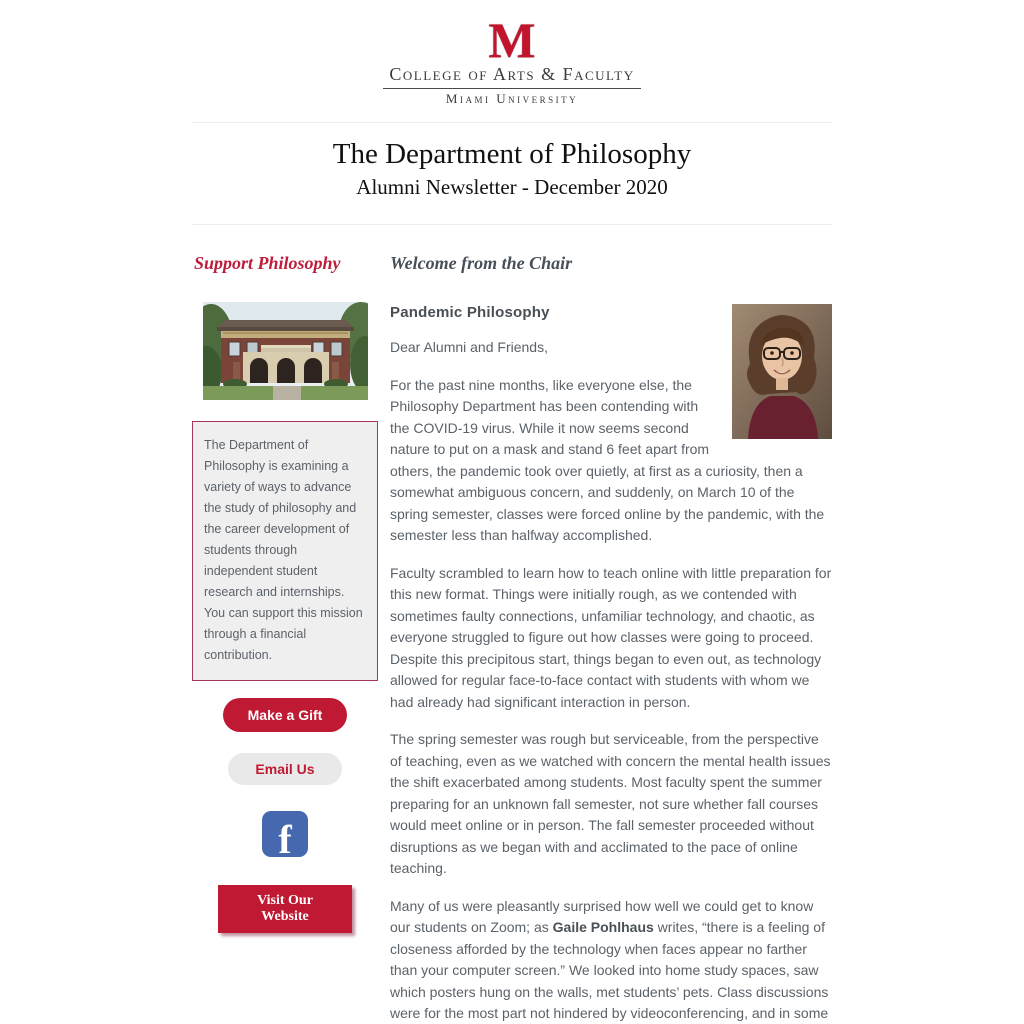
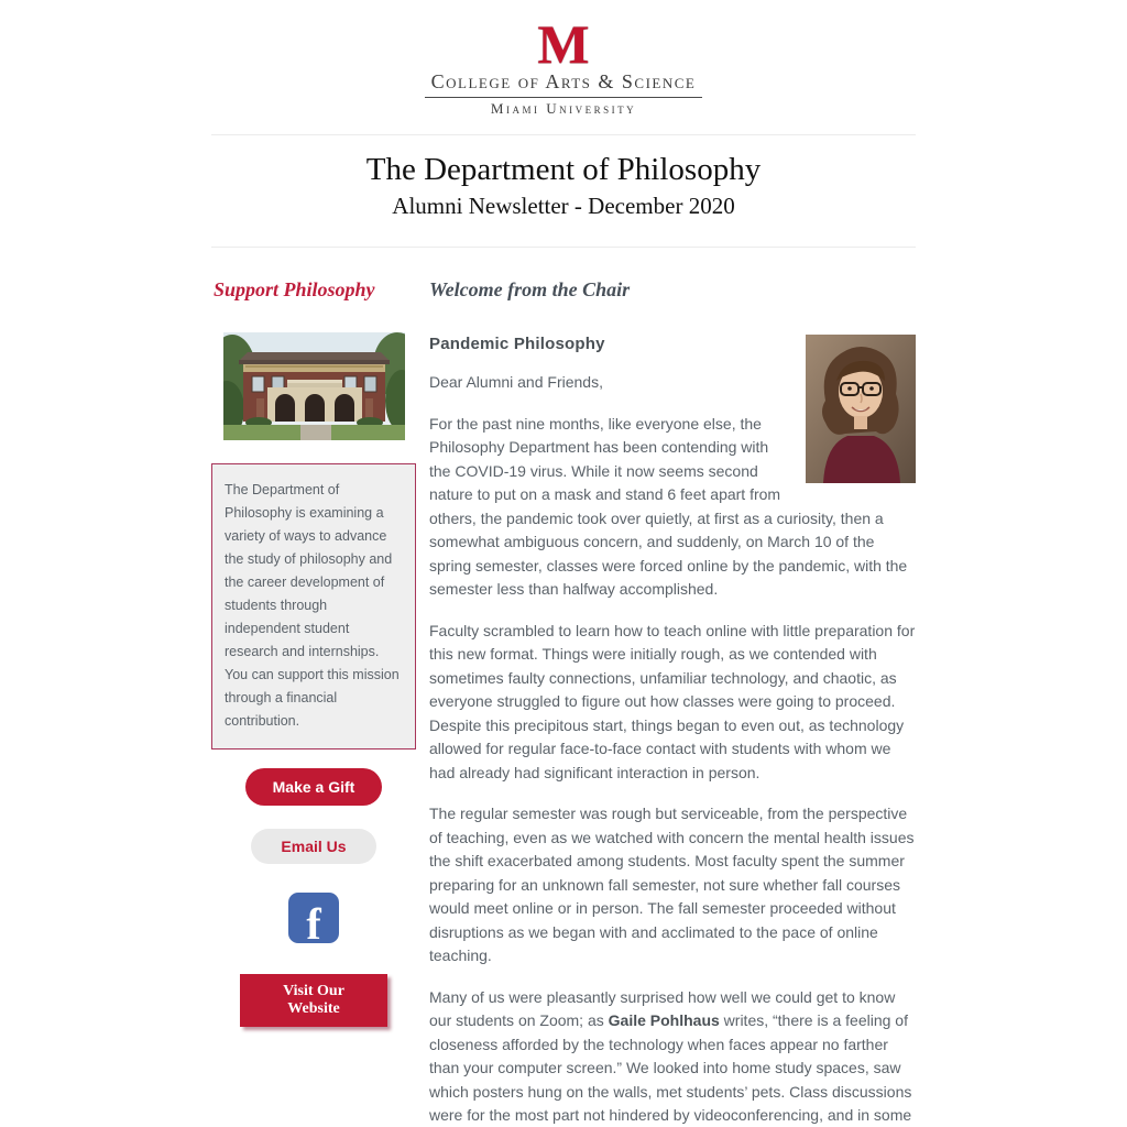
  M
- College of Arts & Faculty
+ College of Arts & Science
  Miami University
  The Department of Philosophy
  Alumni Newsletter - December 2020
  Support Philosophy
  The Department of Philosophy is examining a variety of ways to advance the study of philosophy and the career development of students through independent student research and internships. You can support this mission through a financial contribution.
  Make a Gift
  Email Us
  f
  Visit Our Website
  Welcome from the Chair
  Pandemic Philosophy
  Dear Alumni and Friends,
  For the past nine months, like everyone else, the Philosophy Department has been contending with the COVID-19 virus. While it now seems second nature to put on a mask and stand 6 feet apart from others, the pandemic took over quietly, at first as a curiosity, then a somewhat ambiguous concern, and suddenly, on March 10 of the spring semester, classes were forced online by the pandemic, with the semester less than halfway accomplished.
  Faculty scrambled to learn how to teach online with little preparation for this new format. Things were initially rough, as we contended with sometimes faulty connections, unfamiliar technology, and chaotic, as everyone struggled to figure out how classes were going to proceed. Despite this precipitous start, things began to even out, as technology allowed for regular face-to-face contact with students with whom we had already had significant interaction in person.
- The spring semester was rough but serviceable, from the perspective of teaching, even as we watched with concern the mental health issues the shift exacerbated among students. Most faculty spent the summer preparing for an unknown fall semester, not sure whether fall courses would meet online or in person. The fall semester proceeded without disruptions as we began with and acclimated to the pace of online teaching.
+ The regular semester was rough but serviceable, from the perspective of teaching, even as we watched with concern the mental health issues the shift exacerbated among students. Most faculty spent the summer preparing for an unknown fall semester, not sure whether fall courses would meet online or in person. The fall semester proceeded without disruptions as we began with and acclimated to the pace of online teaching.
  Many of us were pleasantly surprised how well we could get to know our students on Zoom; as Gaile Pohlhaus writes, “there is a feeling of closeness afforded by the technology when faces appear no farther than your computer screen.” We looked into home study spaces, saw which posters hung on the walls, met students’ pets. Class discussions were for the most part not hindered by videoconferencing, and in some
